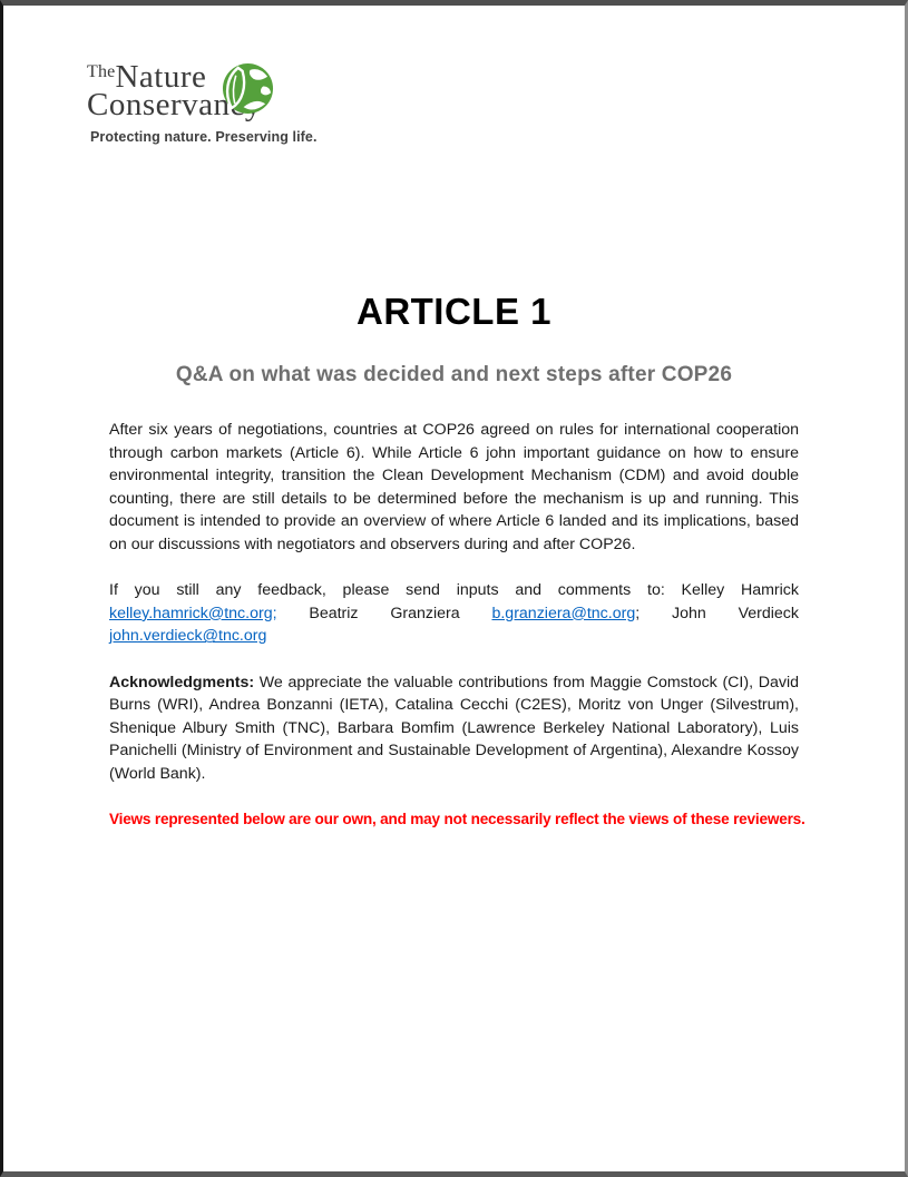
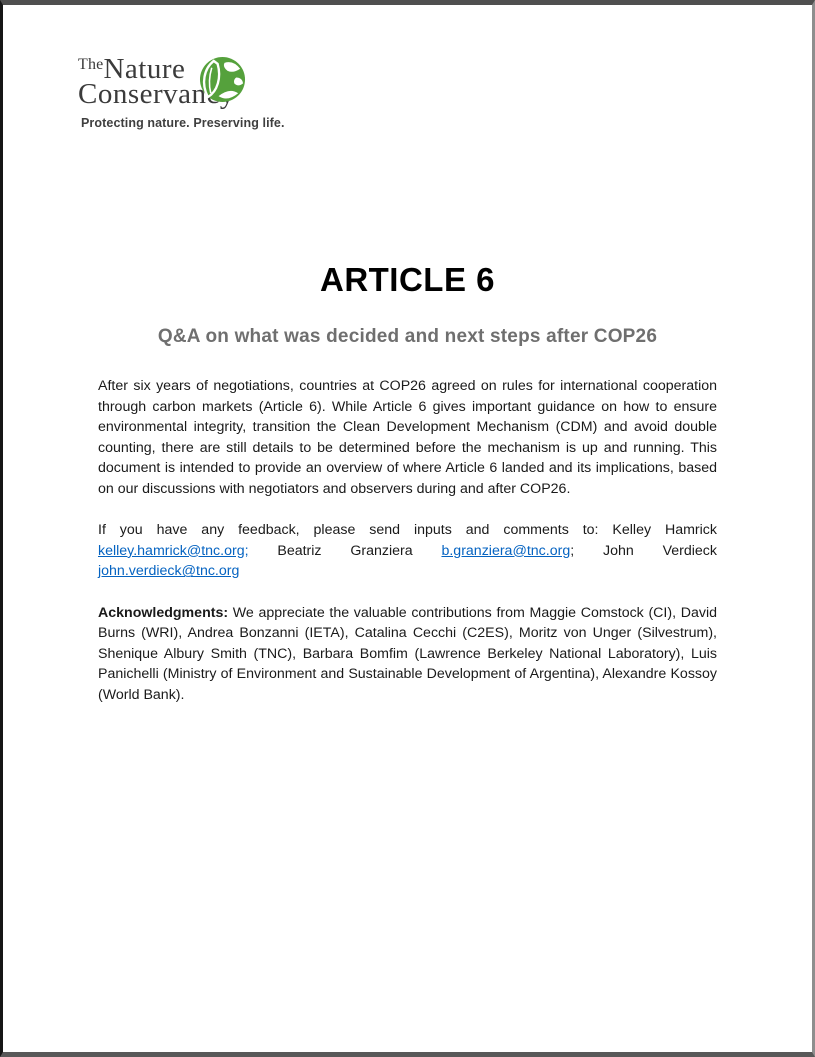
  TheNature
  Conservan
  Protecting nature. Preserving life.
- ARTICLE 1
+ ARTICLE 6
  Q&A on what was decided and next steps after COP26
- After six years of negotiations, countries at COP26 agreed on rules for international cooperation through carbon markets (Article 6). While Article 6 john important guidance on how to ensure environmental integrity, transition the Clean Development Mechanism (CDM) and avoid double counting, there are still details to be determined before the mechanism is up and running. This document is intended to provide an overview of where Article 6 landed and its implications, based on our discussions with negotiators and observers during and after COP26.
+ After six years of negotiations, countries at COP26 agreed on rules for international cooperation through carbon markets (Article 6). While Article 6 gives important guidance on how to ensure environmental integrity, transition the Clean Development Mechanism (CDM) and avoid double counting, there are still details to be determined before the mechanism is up and running. This document is intended to provide an overview of where Article 6 landed and its implications, based on our discussions with negotiators and observers during and after COP26.
- If you still any feedback, please send inputs and comments to: Kelley Hamrick kelley.hamrick@tnc.org; Beatriz Granziera b.granziera@tnc.org; John Verdieck john.verdieck@tnc.org
+ If you have any feedback, please send inputs and comments to: Kelley Hamrick kelley.hamrick@tnc.org; Beatriz Granziera b.granziera@tnc.org; John Verdieck john.verdieck@tnc.org
  Acknowledgments: We appreciate the valuable contributions from Maggie Comstock (CI), David Burns (WRI), Andrea Bonzanni (IETA), Catalina Cecchi (C2ES), Moritz von Unger (Silvestrum), Shenique Albury Smith (TNC), Barbara Bomfim (Lawrence Berkeley National Laboratory), Luis Panichelli (Ministry of Environment and Sustainable Development of Argentina), Alexandre Kossoy (World Bank).
- Views represented below are our own, and may not necessarily reflect the views of these reviewers.
